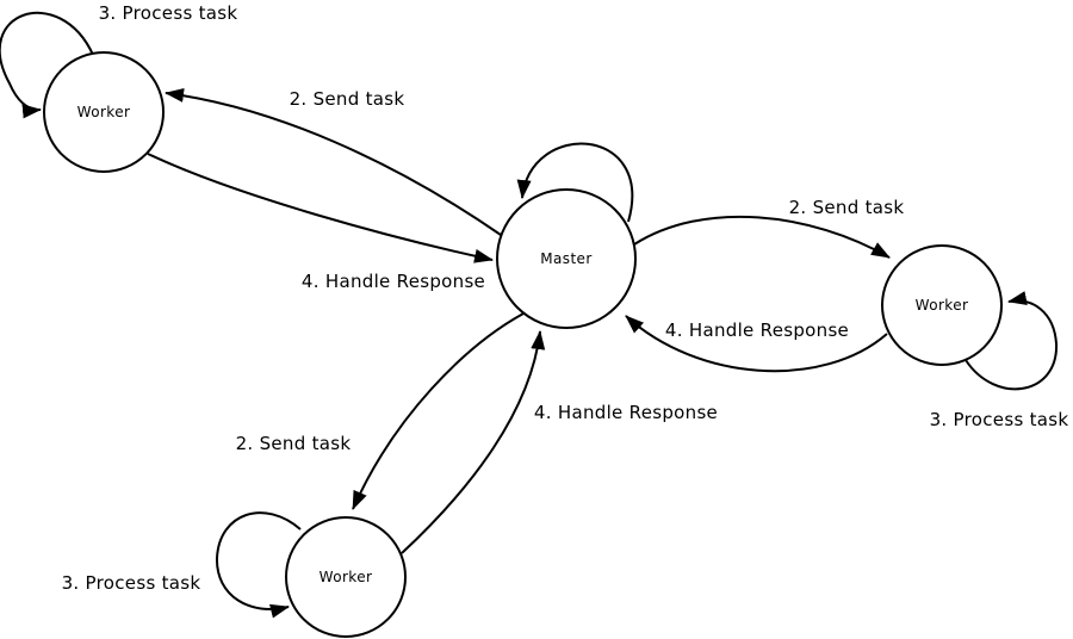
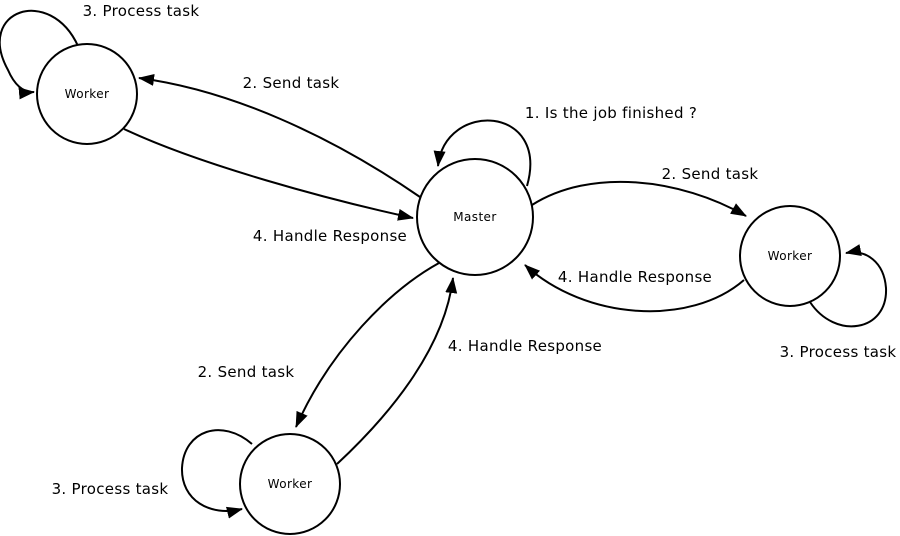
  Worker
  Master
  Worker
  Worker
+ 1. Is the job finished ?
  2. Send task
  2. Send task
  2. Send task
  3. Process task
  3. Process task
  3. Process task
  4. Handle Response
  4. Handle Response
  4. Handle Response
